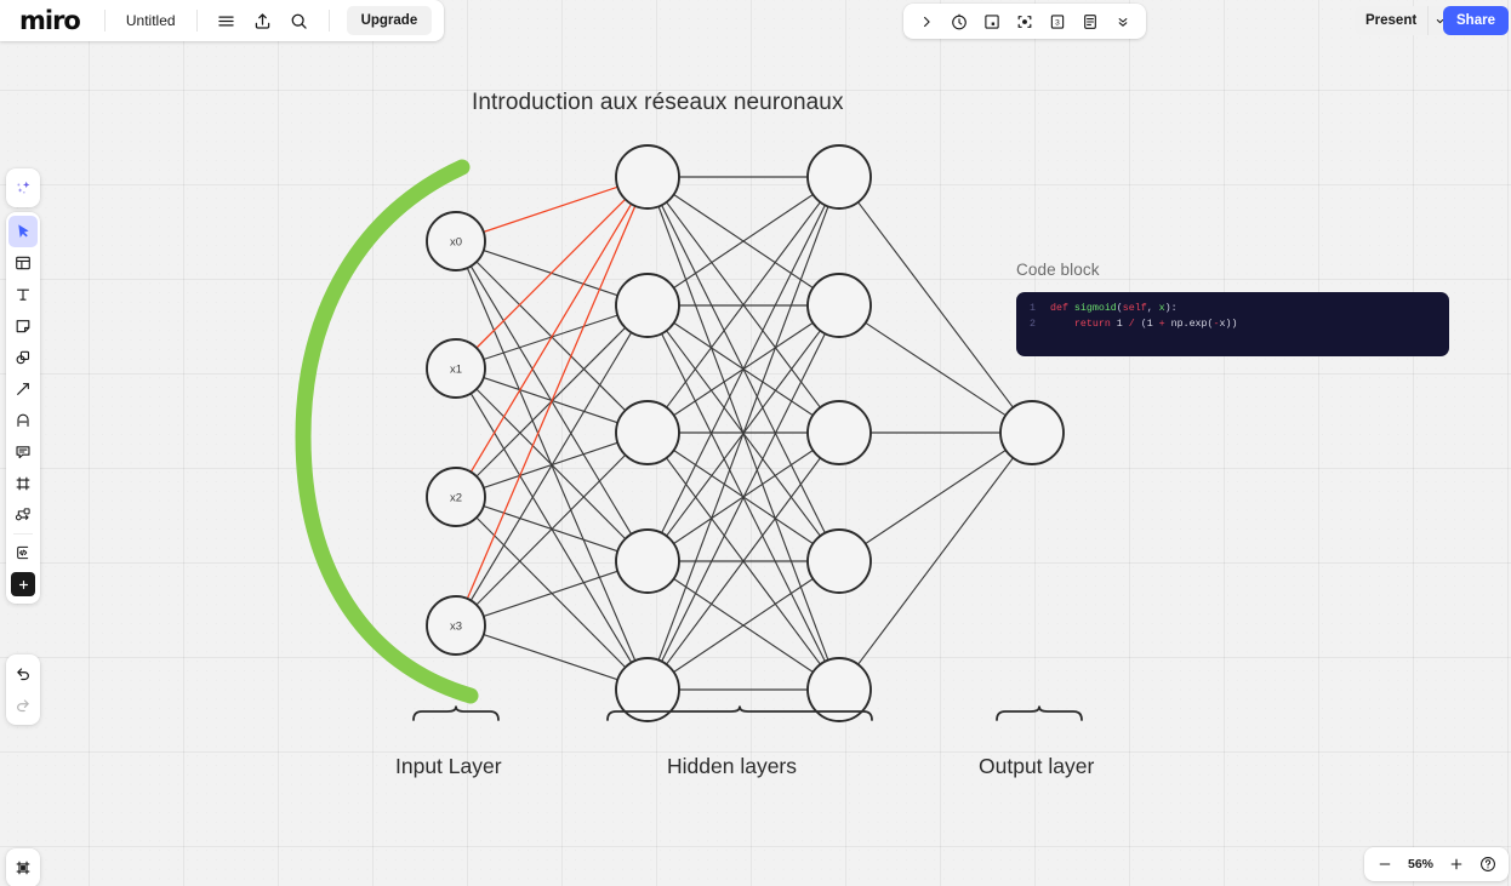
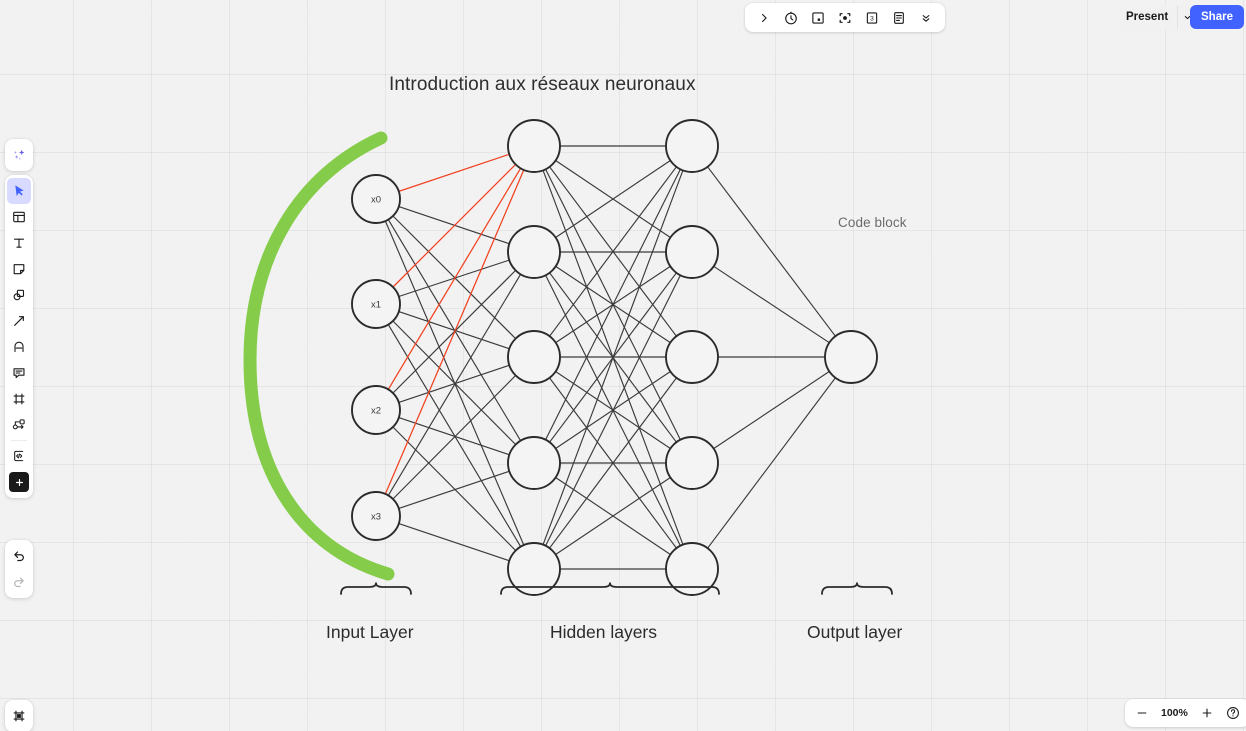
  x0
  x1
  x2
  x3
  Introduction aux réseaux neuronaux
  Input Layer
  Hidden layers
  Output layer
  Code block
- 1
- def sigmoid(self, x):
- 2
- return 1 / (1 + np.exp(-x))
- miro
- Untitled
- Upgrade
  Present
  Share
- 56%
+ 100%
